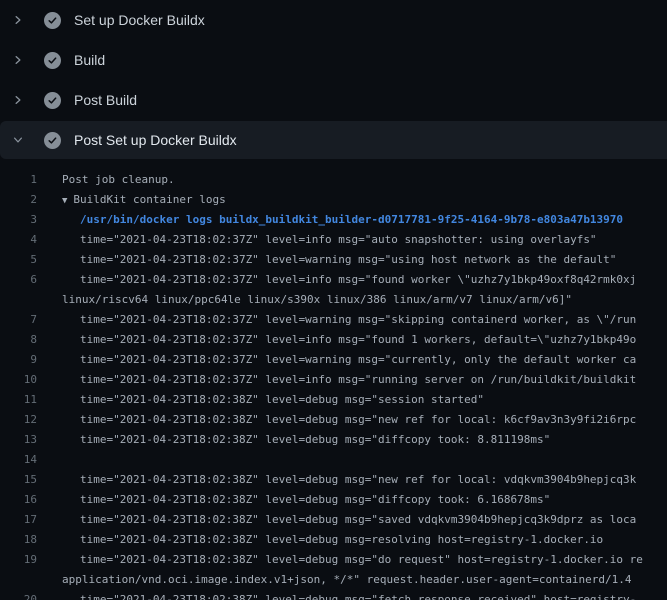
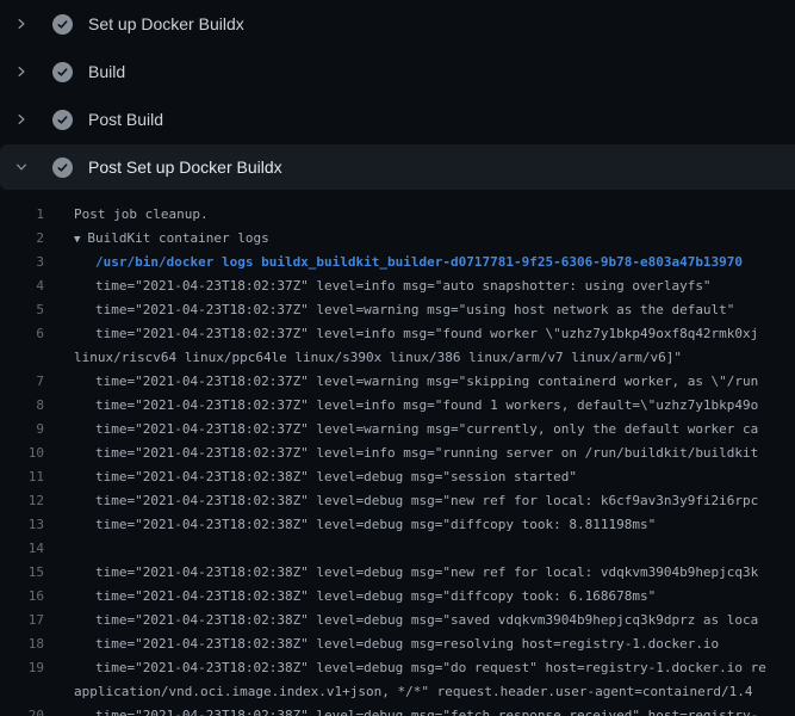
  Set up Docker Buildx
  Build
  Post Build
  Post Set up Docker Buildx
  1
  Post job cleanup.
  2
  ▼ BuildKit container logs
  3
- /usr/bin/docker logs buildx_buildkit_builder-d0717781-9f25-4164-9b78-e803a47b13970
+ /usr/bin/docker logs buildx_buildkit_builder-d0717781-9f25-6306-9b78-e803a47b13970
  4
  time="2021-04-23T18:02:37Z" level=info msg="auto snapshotter: using overlayfs"
  5
  time="2021-04-23T18:02:37Z" level=warning msg="using host network as the default"
  6
  time="2021-04-23T18:02:37Z" level=info msg="found worker \"uzhz7y1bkp49oxf8q42rmk0xj
  linux/riscv64 linux/ppc64le linux/s390x linux/386 linux/arm/v7 linux/arm/v6]"
  7
  time="2021-04-23T18:02:37Z" level=warning msg="skipping containerd worker, as \"/run
  8
  time="2021-04-23T18:02:37Z" level=info msg="found 1 workers, default=\"uzhz7y1bkp49o
  9
  time="2021-04-23T18:02:37Z" level=warning msg="currently, only the default worker ca
  10
  time="2021-04-23T18:02:37Z" level=info msg="running server on /run/buildkit/buildkit
  11
  time="2021-04-23T18:02:38Z" level=debug msg="session started"
  12
  time="2021-04-23T18:02:38Z" level=debug msg="new ref for local: k6cf9av3n3y9fi2i6rpc
  13
  time="2021-04-23T18:02:38Z" level=debug msg="diffcopy took: 8.811198ms"
  14
  15
  time="2021-04-23T18:02:38Z" level=debug msg="new ref for local: vdqkvm3904b9hepjcq3k
  16
  time="2021-04-23T18:02:38Z" level=debug msg="diffcopy took: 6.168678ms"
  17
  time="2021-04-23T18:02:38Z" level=debug msg="saved vdqkvm3904b9hepjcq3k9dprz as loca
  18
  time="2021-04-23T18:02:38Z" level=debug msg=resolving host=registry-1.docker.io
  19
  time="2021-04-23T18:02:38Z" level=debug msg="do request" host=registry-1.docker.io re
  application/vnd.oci.image.index.v1+json, */*" request.header.user-agent=containerd/1.4
